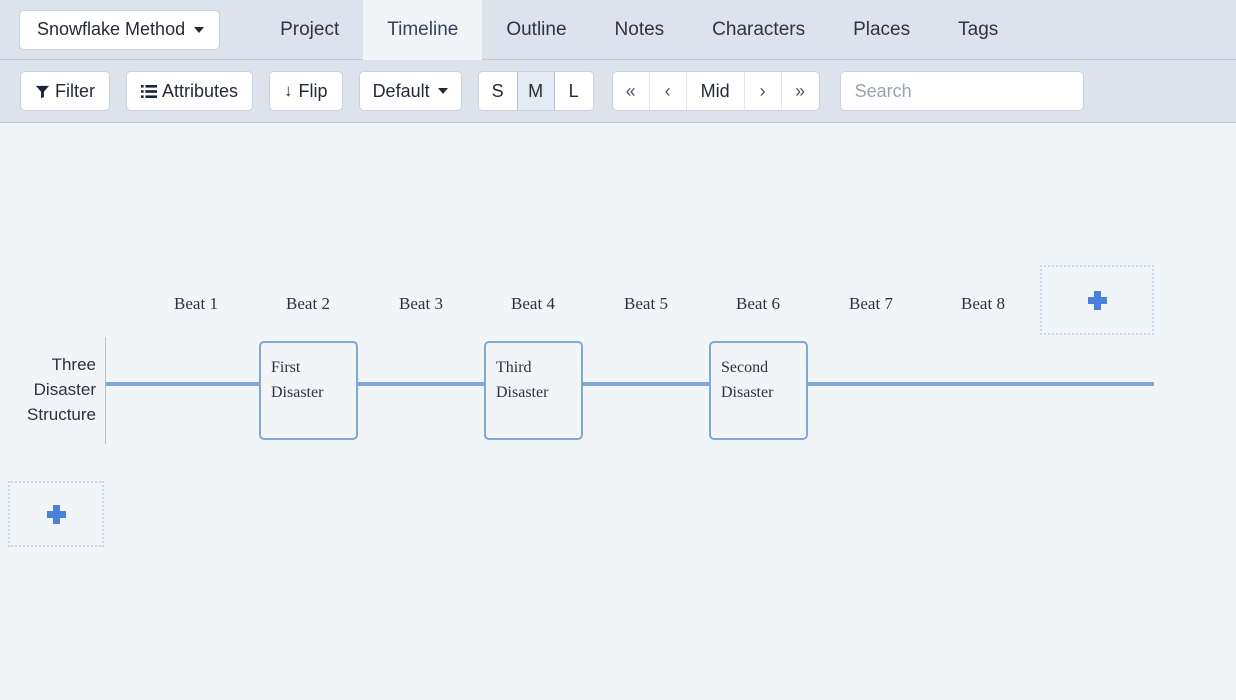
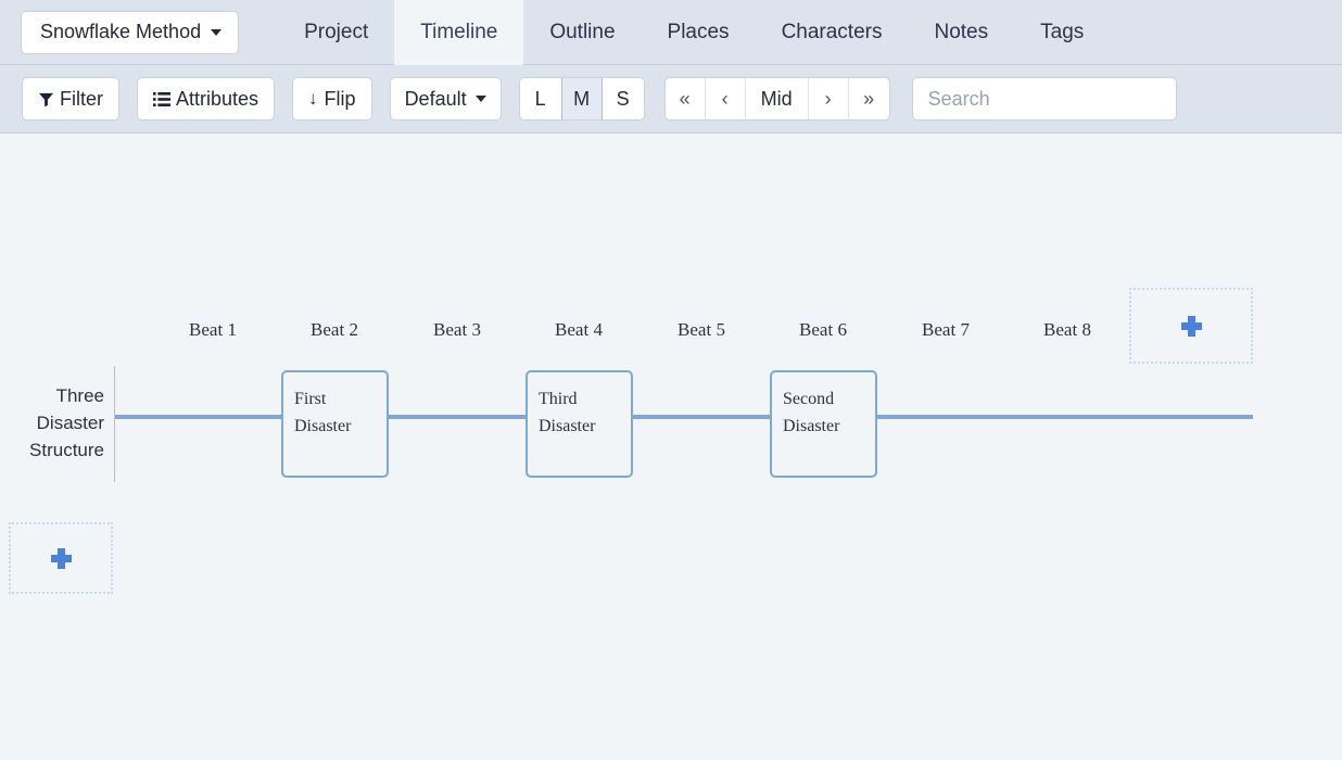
  Snowflake Method
  Project
  Timeline
  Outline
- Notes
+ Places
  Characters
- Places
+ Notes
  Tags
  Filter
  Attributes
  ↓
  Flip
  Default
- S
+ L
  M
- L
+ S
  «
  ‹
  Mid
  ›
  »
  Search
  Beat 1
  Beat 2
  Beat 3
  Beat 4
  Beat 5
  Beat 6
  Beat 7
  Beat 8
  Three
  Disaster
  Structure
  First
  Disaster
  Third
  Disaster
  Second
  Disaster
